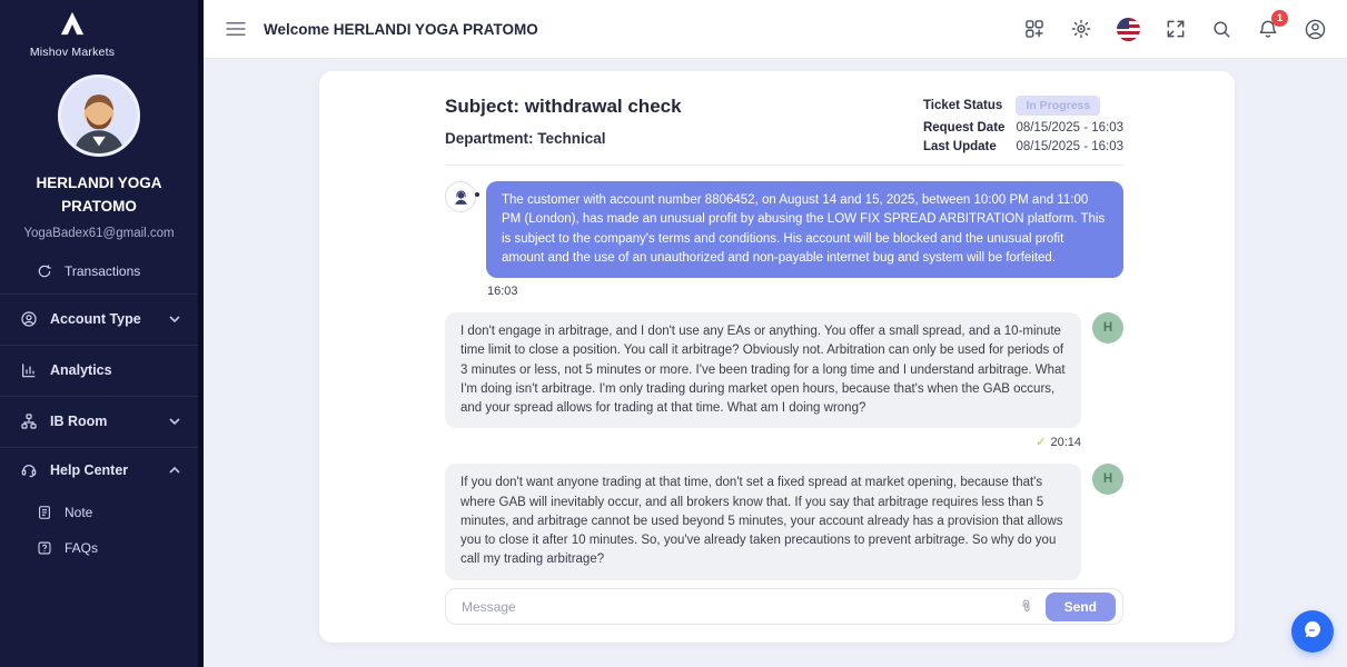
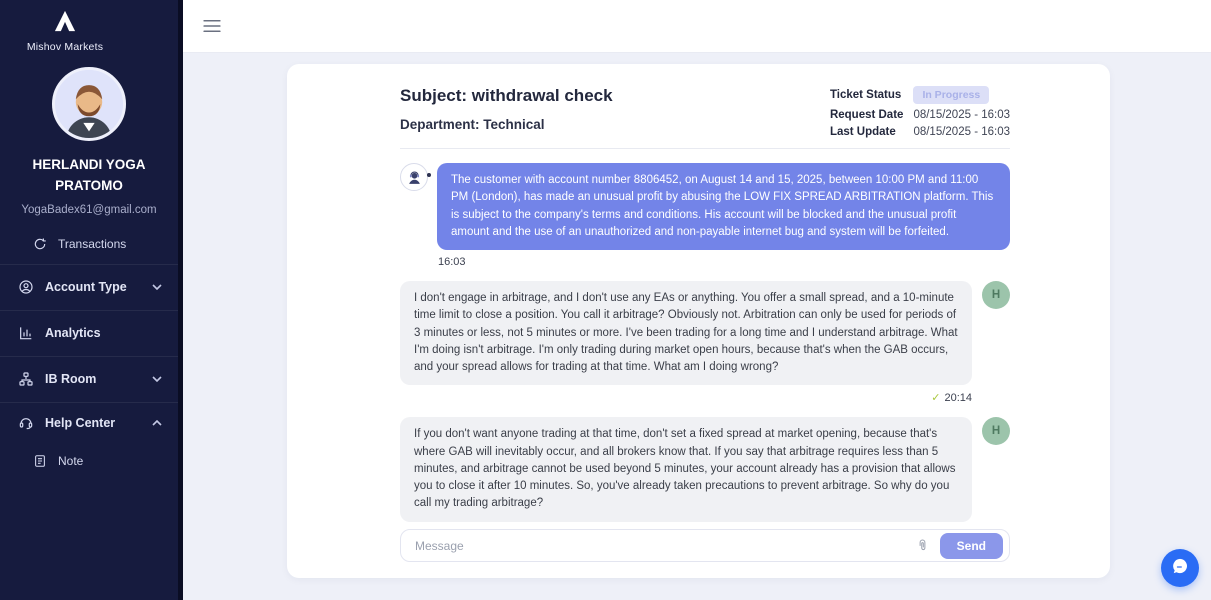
  Mishov Markets
  HERLANDI YOGA PRATOMO
  YogaBadex61@gmail.com
  Transactions
  Account Type
  Analytics
  IB Room
  Help Center
  Note
- FAQs
- Welcome HERLANDI YOGA PRATOMO
- 1
  Subject: withdrawal check
  Department: Technical
  Ticket Status
  In Progress
  Request Date
  08/15/2025 - 16:03
  Last Update
  08/15/2025 - 16:03
  The customer with account number 8806452, on August 14 and 15, 2025, between 10:00 PM and 11:00 PM (London), has made an unusual profit by abusing the LOW FIX SPREAD ARBITRATION platform. This is subject to the company's terms and conditions. His account will be blocked and the unusual profit amount and the use of an unauthorized and non-payable internet bug and system will be forfeited.
  16:03
  I don't engage in arbitrage, and I don't use any EAs or anything. You offer a small spread, and a 10-minute time limit to close a position. You call it arbitrage? Obviously not. Arbitration can only be used for periods of 3 minutes or less, not 5 minutes or more. I've been trading for a long time and I understand arbitrage. What I'm doing isn't arbitrage. I'm only trading during market open hours, because that's when the GAB occurs, and your spread allows for trading at that time. What am I doing wrong?
  H
  ✓
  20:14
  If you don't want anyone trading at that time, don't set a fixed spread at market opening, because that's where GAB will inevitably occur, and all brokers know that. If you say that arbitrage requires less than 5 minutes, and arbitrage cannot be used beyond 5 minutes, your account already has a provision that allows you to close it after 10 minutes. So, you've already taken precautions to prevent arbitrage. So why do you call my trading arbitrage?
  H
  Message
  Send
